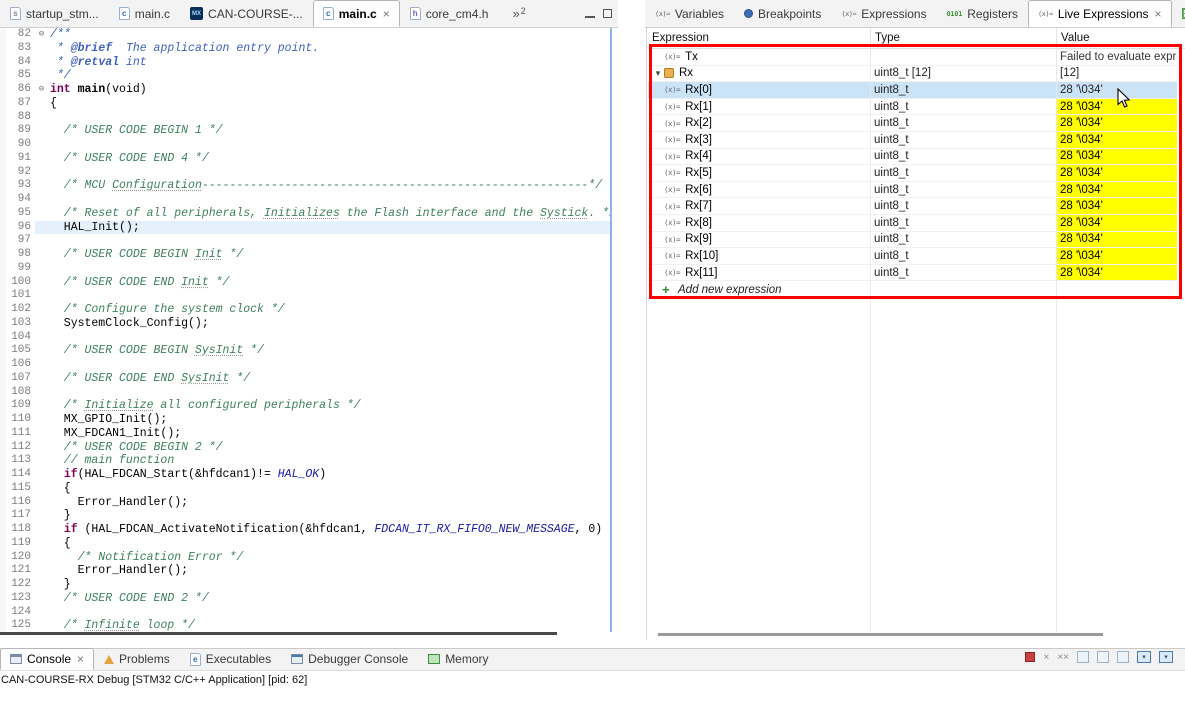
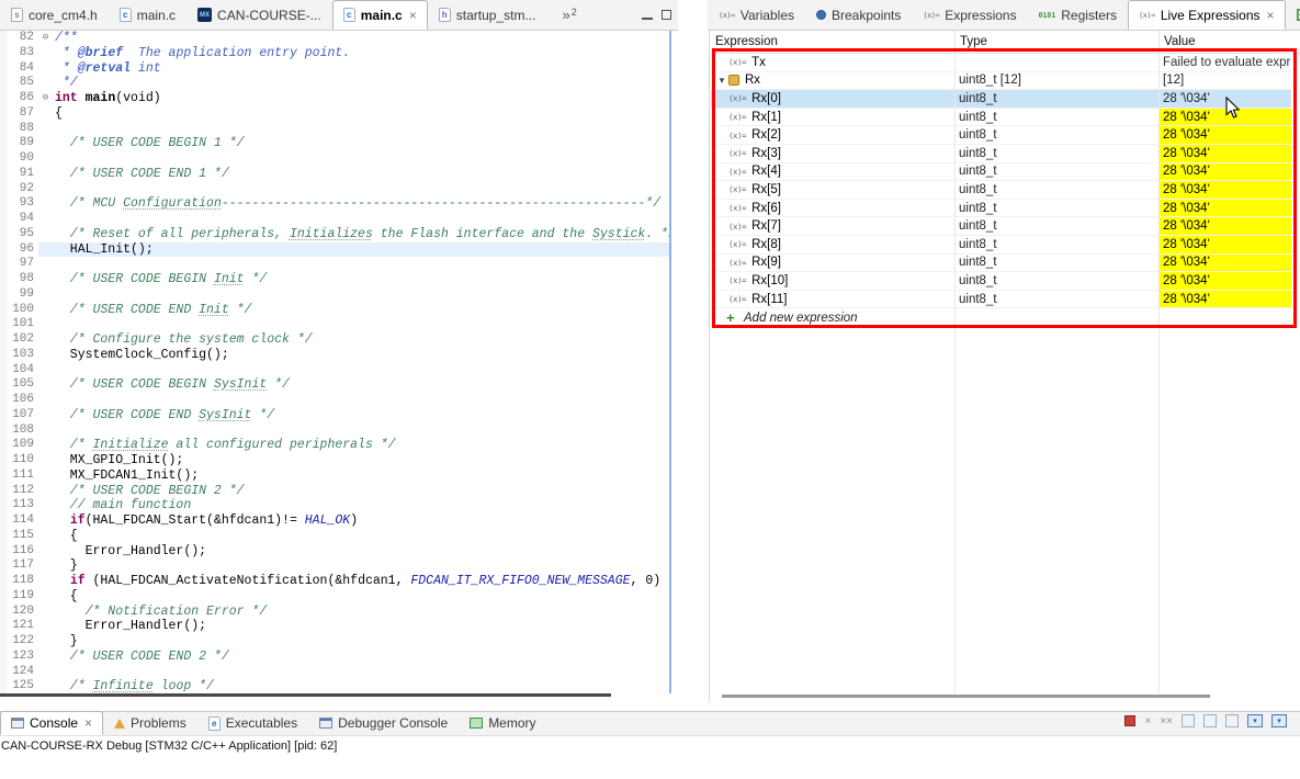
  s
- startup_stm...
+ core_cm4.h
  c
  main.c
  CAN-COURSE-...
  c
  main.c
  ×
  h
- core_cm4.h
+ startup_stm...
  2
  (x)=
  Variables
  Breakpoints
  (x)=
  Expressions
  0101
  Registers
  (x)=
  Live Expressions
  ×
  82
  ⊖
  /**
  83
  * @brief The application entry point.
  84
  * @retval int
  85
  */
  86
  ⊖
  int main(void)
  87
  {
  88
  89
  /* USER CODE BEGIN 1 */
  90
  91
- /* USER CODE END 4 */
+ /* USER CODE END 1 */
  92
  93
  /* MCU Configuration--------------------------------------------------------*/
  94
  95
  /* Reset of all peripherals, Initializes the Flash interface and the Systick. *
  96
  HAL_Init();
  97
  98
  /* USER CODE BEGIN Init */
  99
  100
  /* USER CODE END Init */
  101
  102
  /* Configure the system clock */
  103
  SystemClock_Config();
  104
  105
  /* USER CODE BEGIN SysInit */
  106
  107
  /* USER CODE END SysInit */
  108
  109
  /* Initialize all configured peripherals */
  110
  MX_GPIO_Init();
  111
  MX_FDCAN1_Init();
  112
  /* USER CODE BEGIN 2 */
  113
  // main function
  114
  if(HAL_FDCAN_Start(&hfdcan1)!= HAL_OK)
  115
  {
  116
  Error_Handler();
  117
  }
  118
  if (HAL_FDCAN_ActivateNotification(&hfdcan1, FDCAN_IT_RX_FIFO0_NEW_MESSAGE, 0)
  119
  {
  120
  /* Notification Error */
  121
  Error_Handler();
  122
  }
  123
  /* USER CODE END 2 */
  124
  125
  /* Infinite loop */
  Expression
  Type
  Value
  (x)=
  Tx
  Failed to evaluate expr
  ▾
  Rx
  uint8_t [12]
  [12]
  (x)=
  Rx[0]
  uint8_t
  28 '\034'
  (x)=
  Rx[1]
  uint8_t
  28 '\034'
  (x)=
  Rx[2]
  uint8_t
  28 '\034'
  (x)=
  Rx[3]
  uint8_t
  28 '\034'
  (x)=
  Rx[4]
  uint8_t
  28 '\034'
  (x)=
  Rx[5]
  uint8_t
  28 '\034'
  (x)=
  Rx[6]
  uint8_t
  28 '\034'
  (x)=
  Rx[7]
  uint8_t
  28 '\034'
  (x)=
  Rx[8]
  uint8_t
  28 '\034'
  (x)=
  Rx[9]
  uint8_t
  28 '\034'
  (x)=
  Rx[10]
  uint8_t
  28 '\034'
  (x)=
  Rx[11]
  uint8_t
  28 '\034'
  Add new expression
  Console
  ×
  Problems
  e
  Executables
  Debugger Console
  Memory
  ×
  ××
  CAN-COURSE-RX Debug [STM32 C/C++ Application] [pid: 62]
